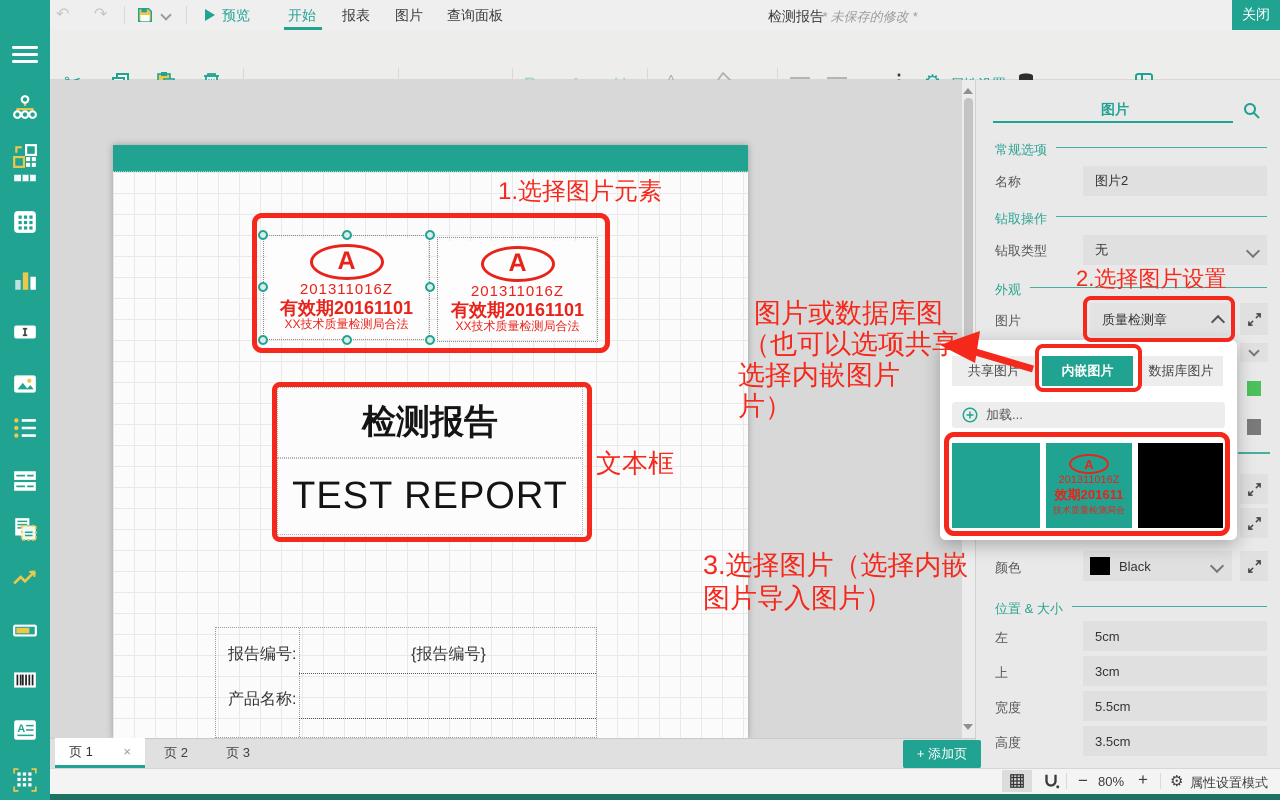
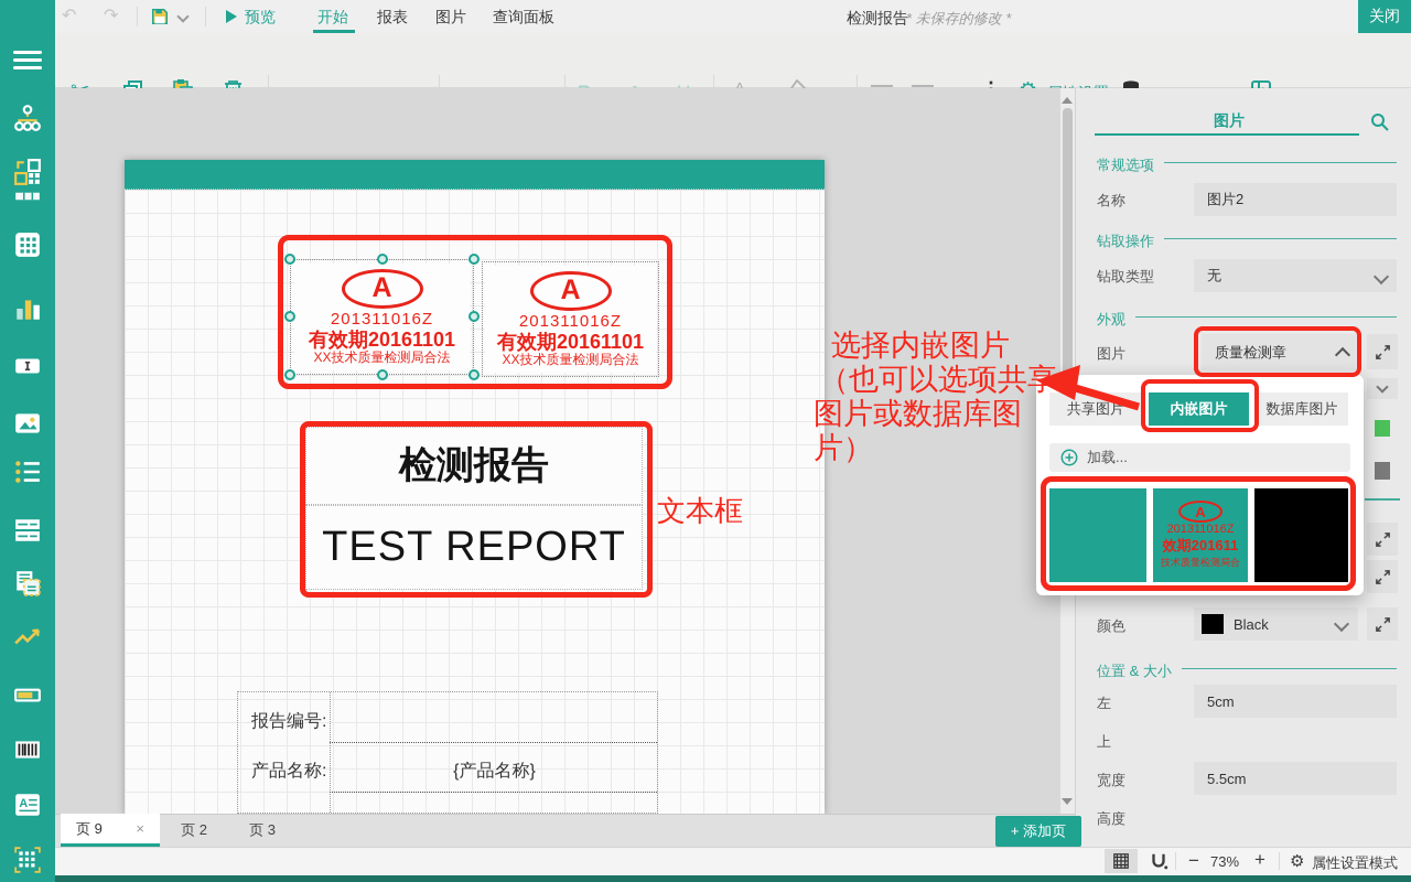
  ↶
  ↷
  预览
  开始
  报表
  图片
  查询面板
  检测报告
  * 未保存的修改 *
  关闭
  A
  201311016Z
  有效期20161101
  XX技术质量检测局合法
  A
  201311016Z
  有效期20161101
  XX技术质量检测局合法
  检测报告
  TEST REPORT
  报告编号:
- {报告编号}
  产品名称:
+ {产品名称}
  图片
  常规选项
  名称
  图片2
  钻取操作
  钻取类型
  无
  外观
  图片
  质量检测章
  颜色
  Black
  位置 & 大小
  左
  5cm
  上
- 3cm
  宽度
  5.5cm
  高度
- 3.5cm
  共享图片
  内嵌图片
  数据库图片
  加载...
  A
  201311016Z
  效期201611
  技术质量检测局合
- 页 1
+ 页 9
  ×
  页 2
  页 3
  + 添加页
  −
- 80%
+ 73%
  +
  ⚙
  属性设置模式
  A
- 1.选择图片元素
  文本框
- 2.选择图片设置
- 图片或数据库图
+ 选择内嵌图片
  （也可以选项共
- 选择内嵌图片
+ 图片或数据库图
  片）
- 3.选择图片（选择内嵌
- 图片导入图片）
